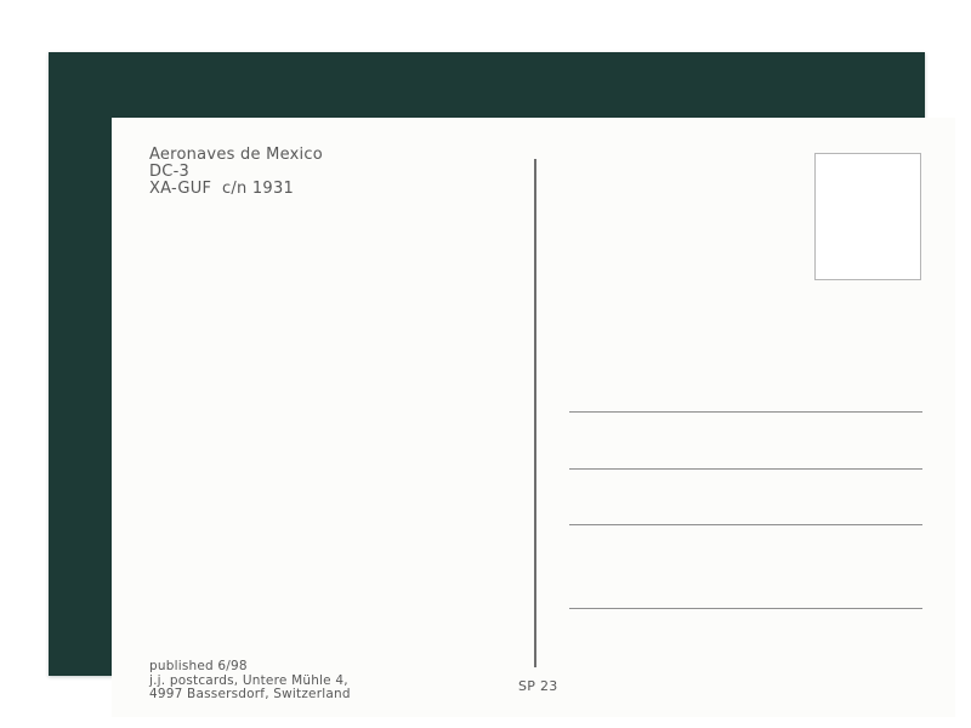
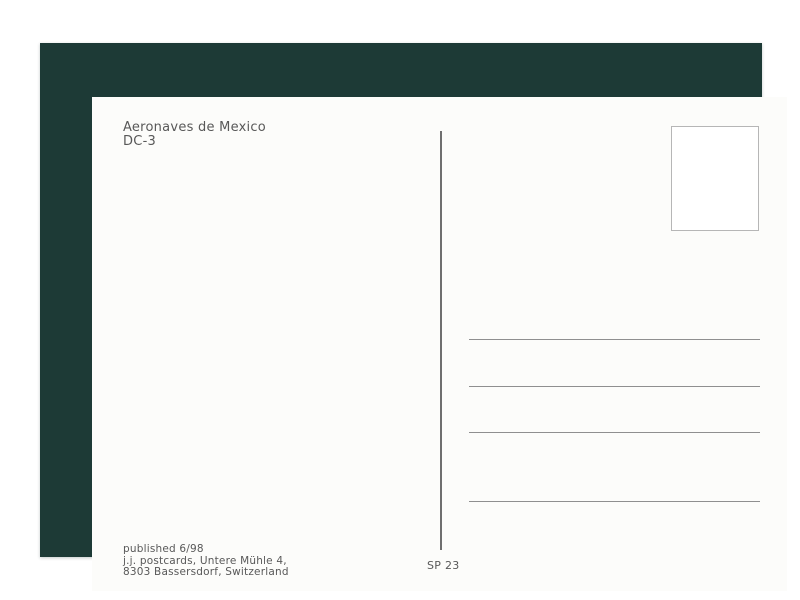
  Aeronaves de Mexico
  DC-3
- XA-GUF c/n 1931
  published 6/98
  j.j. postcards, Untere Mühle 4,
- 4997 Bassersdorf, Switzerland
+ 8303 Bassersdorf, Switzerland
  SP 23
